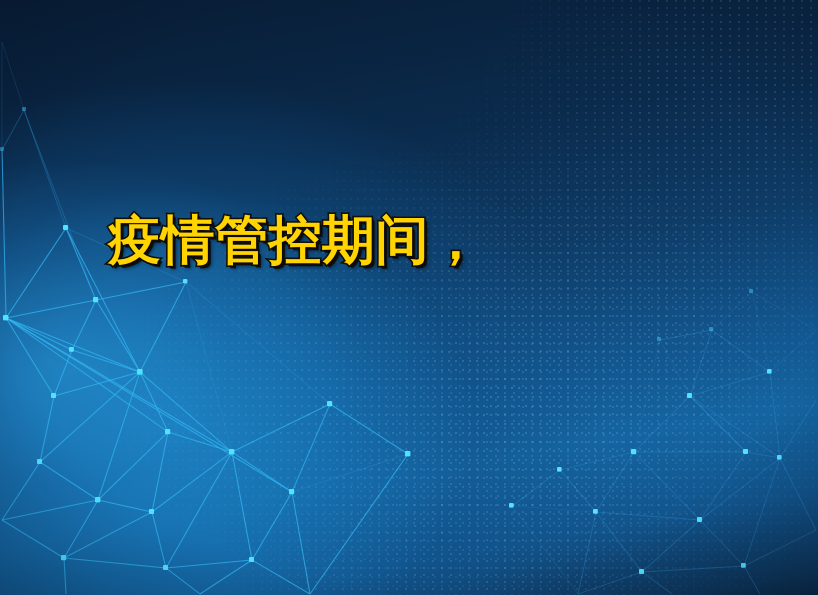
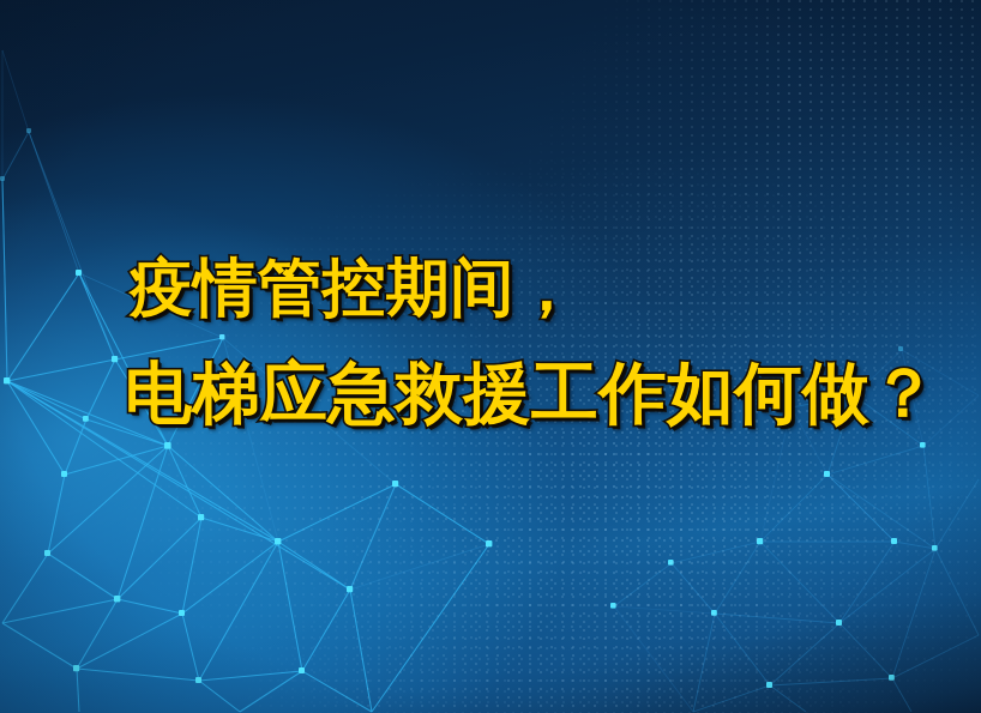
  疫情管控期间，
+ 电梯应急救援工作如何做？
